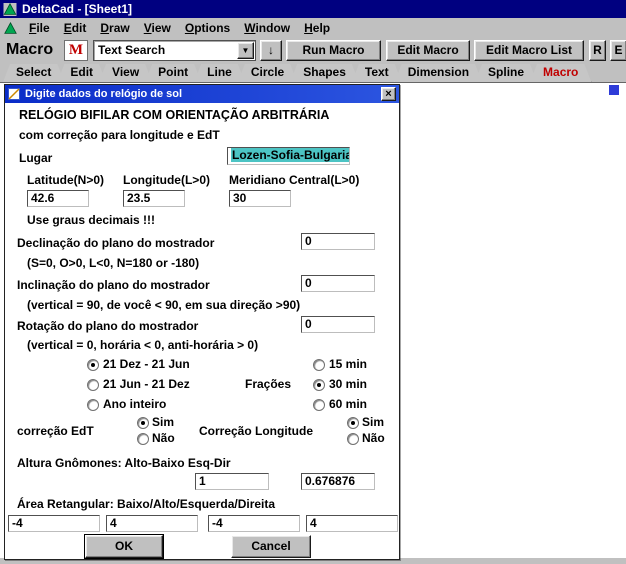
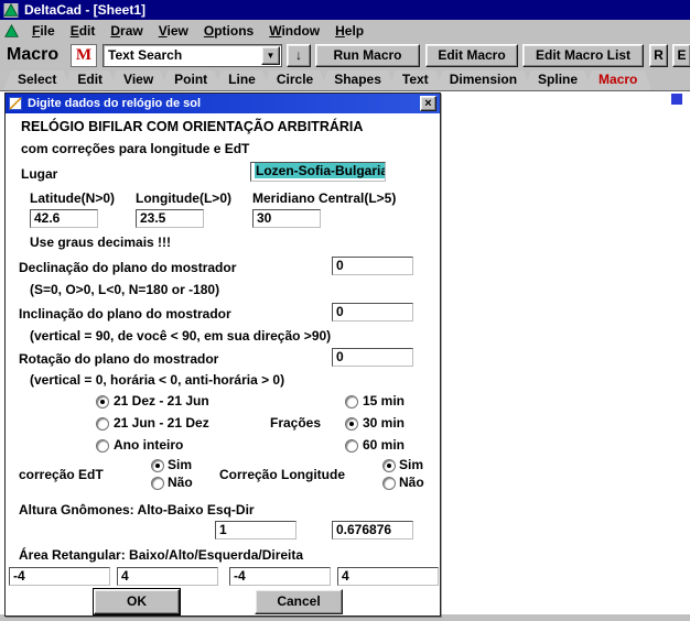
  DeltaCad - [Sheet1]
  File
  Edit
  Draw
  View
  Options
  Window
  Help
  Macro
  M
  Text Search
  ▼
  ↓
  Run Macro
  Edit Macro
  Edit Macro List
  R
  E
  Select
  Edit
  View
  Point
  Line
  Circle
  Shapes
  Text
  Dimension
  Spline
  Macro
  Digite dados do relógio de sol
  ×
  RELÓGIO BIFILAR COM ORIENTAÇÃO ARBITRÁRIA
- com correção para longitude e EdT
+ com correções para longitude e EdT
  Lugar
  Lozen-Sofia-Bulgaria
  Latitude(N>0)
  Longitude(L>0)
- Meridiano Central(L>0)
+ Meridiano Central(L>5)
  42.6
  23.5
  30
  Use graus decimais !!!
  Declinação do plano do mostrador
  0
  (S=0, O>0, L<0, N=180 or -180)
  Inclinação do plano do mostrador
  0
  (vertical = 90, de você < 90, em sua direção >90)
  Rotação do plano do mostrador
  0
  (vertical = 0, horária < 0, anti-horária > 0)
  21 Dez - 21 Jun
  21 Jun - 21 Dez
  Ano inteiro
  Frações
  15 min
  30 min
  60 min
  correção EdT
  Sim
  Não
  Correção Longitude
  Sim
  Não
  Altura Gnômones: Alto-Baixo Esq-Dir
  1
  0.676876
  Área Retangular: Baixo/Alto/Esquerda/Direita
  -4
  4
  -4
  4
  OK
  Cancel
